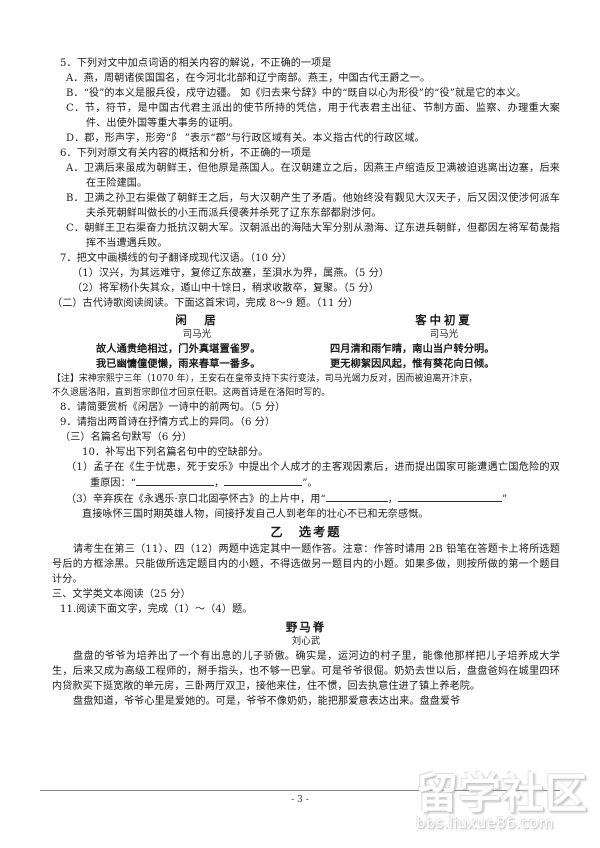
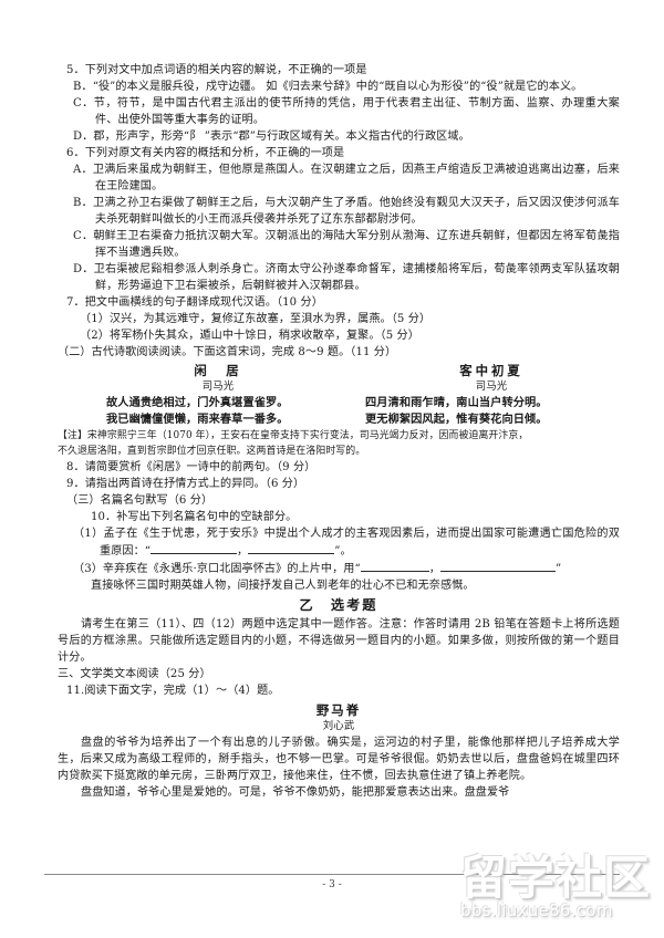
  5．下列对文中加点词语的相关内容的解说，不正确的一项是
- A．燕，周朝诸侯国国名，在今河北北部和辽宁南部。燕王，中国古代王爵之一。
  B．“役”的本义是服兵役，戍守边疆。 如《归去来兮辞》中的“既自以心为形役”的“役”就是它的本义。
  C．节，符节，是中国古代君主派出的使节所持的凭信，用于代表君主出征、节制方面、监察、办理重大案件、出使外国等重大事务的证明。
  D．郡，形声字，形旁“阝 ”表示“郡”与行政区域有关。本义指古代的行政区域。
  6．下列对原文有关内容的概括和分析，不正确的一项是
  A．卫满后来虽成为朝鲜王，但他原是燕国人。在汉朝建立之后，因燕王卢绾造反卫满被迫逃离出边塞，后来在王险建国。
  B．卫满之孙卫右渠做了朝鲜王之后，与大汉朝产生了矛盾。他始终没有觐见大汉天子，后又因汉使涉何派车夫杀死朝鲜叫做长的小王而派兵侵袭并杀死了辽东东部都尉涉何。
  C．朝鲜王卫右渠奋力抵抗汉朝大军。汉朝派出的海陆大军分别从渤海、辽东进兵朝鲜，但都因左将军荀彘指挥不当遭遇兵败。
+ D．卫右渠被尼谿相参派人刺杀身亡。济南太守公孙遂奉命督军，逮捕楼船将军后，荀彘率领两支军队猛攻朝鲜，形势逼迫下卫右渠被杀，后朝鲜被并入汉朝郡县。
  7．把文中画横线的句子翻译成现代汉语。（10 分）
  （1）汉兴，为其远难守，复修辽东故塞，至浿水为界，属燕。（5 分）
  （2）将军杨仆失其众，遁山中十馀日，稍求收散卒，复聚。（5 分）
  （二）古代诗歌阅读阅读。下面这首宋词，完成 8～9 题。（11 分）
  闲 居
  司马光
  故人通贵绝相过，门外真堪置雀罗。
  我已幽慵僮便懒，雨来春草一番多。
  客中初夏
  司马光
  四月清和雨乍晴，南山当户转分明。
  更无柳絮因风起，惟有葵花向日倾。
  【注】宋神宗熙宁三年（1070 年），王安石在皇帝支持下实行变法，司马光竭力反对，因而被迫离开汴京，
  不久退居洛阳，直到哲宗即位才回京任职。这两首诗是在洛阳时写的。
- 8．请简要赏析《闲居》一诗中的前两句。（5 分）
+ 8．请简要赏析《闲居》一诗中的前两句。（9 分）
  9．请指出两首诗在抒情方式上的异同。（6 分）
  （三）名篇名句默写（6 分）
  10．补写出下列名篇名句中的空缺部分。
  （1）孟子在《生于忧患，死于安乐》中提出个人成才的主客观因素后，进而提出国家可能遭遇亡国危险的双重原因：“ ， ”。
  （3）辛弃疾在《永遇乐·京口北固亭怀古》的上片中，用“ ， ”
  直接咏怀三国时期英雄人物，间接抒发自己人到老年的壮心不已和无奈感慨。
  乙 选考题
  请考生在第三（11）、四（12）两题中选定其中一题作答。注意：作答时请用 2B 铅笔在答题卡上将所选题号后的方框涂黑。只能做所选定题目内的小题，不得选做另一题目内的小题。如果多做，则按所做的第一个题目计分。
  三、文学类文本阅读（25 分）
  11.阅读下面文字，完成（1）～（4）题。
  野马脊
  刘心武
  盘盘的爷爷为培养出了一个有出息的儿子骄傲。确实是，运河边的村子里，能像他那样把儿子培养成大学生，后来又成为高级工程师的，掰手指头，也不够一巴掌。可是爷爷很倔。奶奶去世以后，盘盘爸妈在城里四环内贷款买下挺宽敞的单元房，三卧两厅双卫，接他来住，住不惯，回去执意住进了镇上养老院。
  盘盘知道，爷爷心里是爱她的。可是，爷爷不像奶奶，能把那爱意表达出来。盘盘爱爷
  - 3 -
  留学社区
  bbs.liuxue86.com
